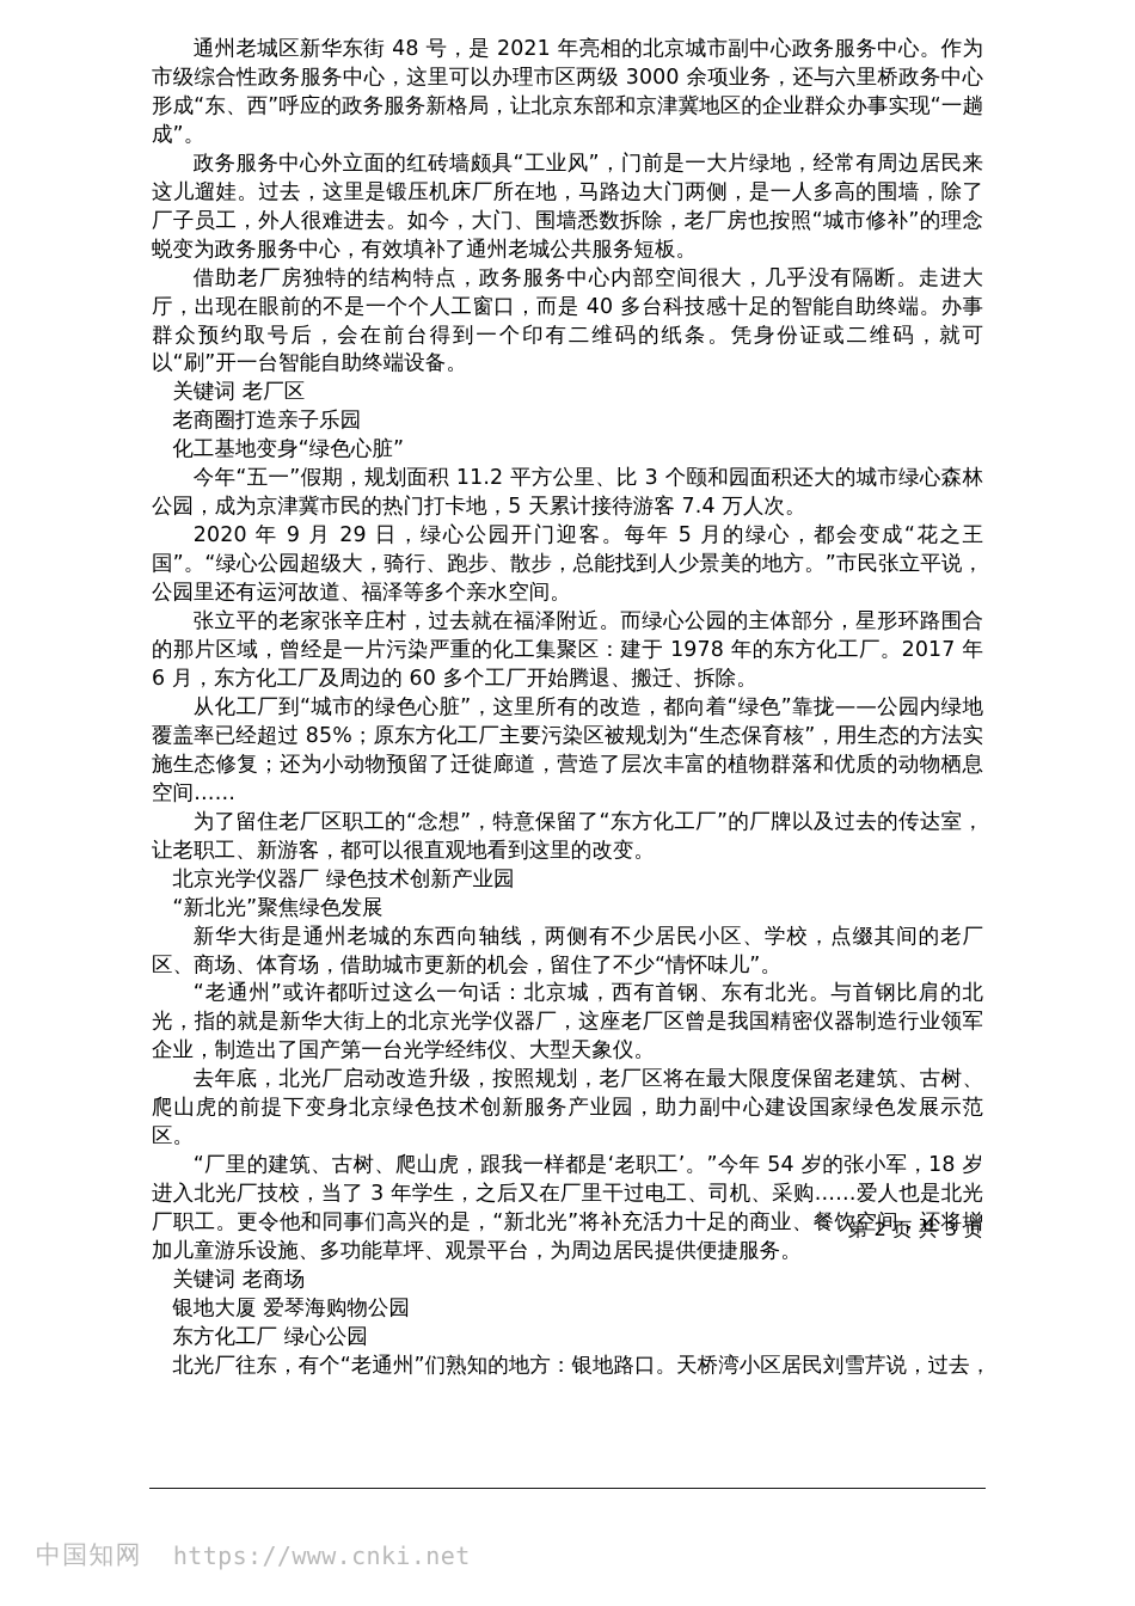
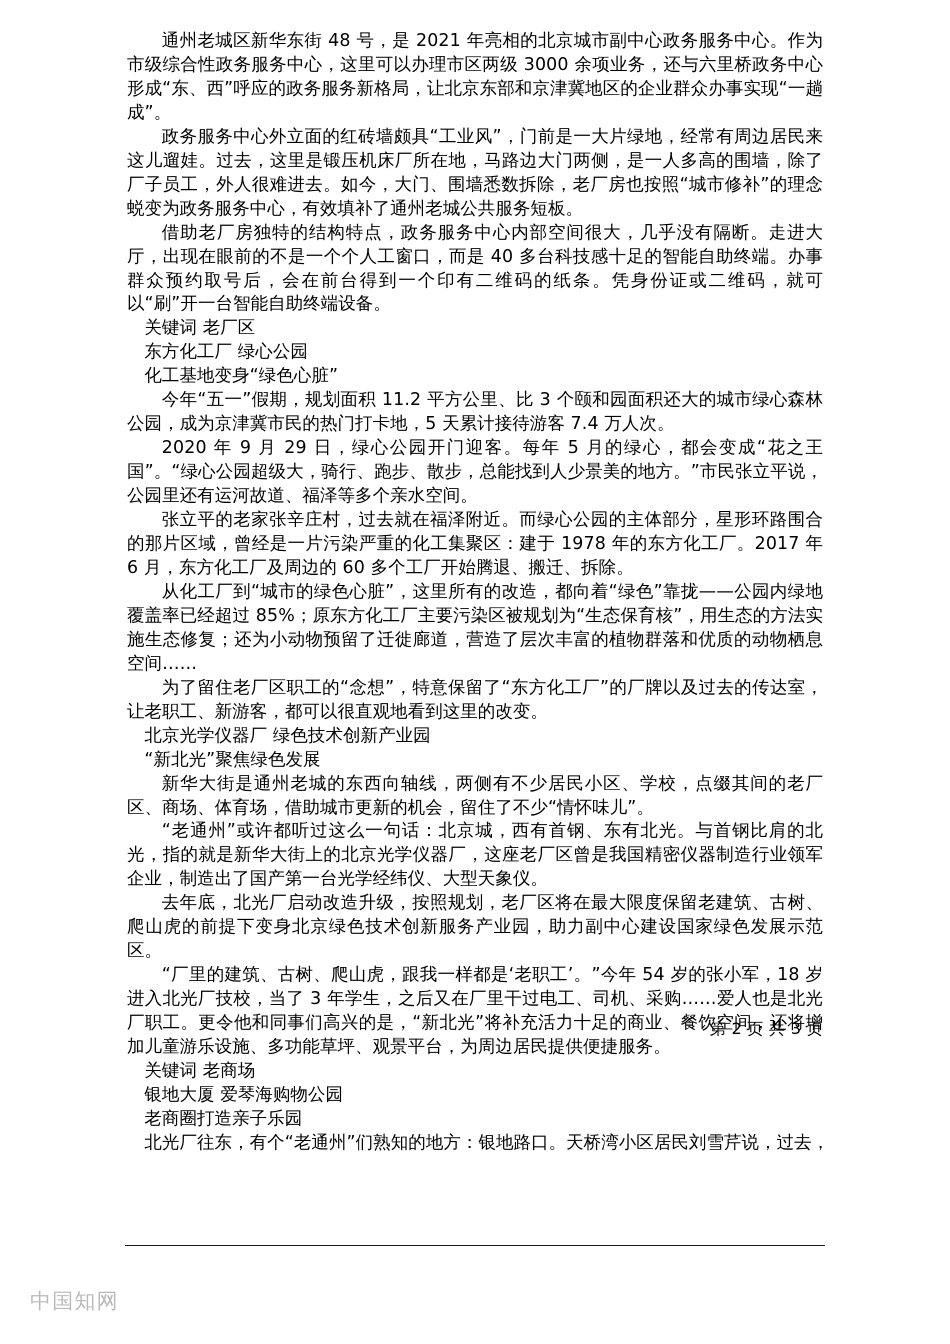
  通州老城区新华东街 48 号，是 2021 年亮相的北京城市副中心政务服务中心。作为市级综合性政务服务中心，这里可以办理市区两级 3000 余项业务，还与六里桥政务中心形成“东、西”呼应的政务服务新格局，让北京东部和京津冀地区的企业群众办事实现“一趟成”。
  政务服务中心外立面的红砖墙颇具“工业风”，门前是一大片绿地，经常有周边居民来这儿遛娃。过去，这里是锻压机床厂所在地，马路边大门两侧，是一人多高的围墙，除了厂子员工，外人很难进去。如今，大门、围墙悉数拆除，老厂房也按照“城市修补”的理念蜕变为政务服务中心，有效填补了通州老城公共服务短板。
  借助老厂房独特的结构特点，政务服务中心内部空间很大，几乎没有隔断。走进大厅，出现在眼前的不是一个个人工窗口，而是 40 多台科技感十足的智能自助终端。办事群众预约取号后，会在前台得到一个印有二维码的纸条。凭身份证或二维码，就可以“刷”开一台智能自助终端设备。
  关键词 老厂区
- 老商圈打造亲子乐园
+ 东方化工厂 绿心公园
  化工基地变身“绿色心脏”
  今年“五一”假期，规划面积 11.2 平方公里、比 3 个颐和园面积还大的城市绿心森林公园，成为京津冀市民的热门打卡地，5 天累计接待游客 7.4 万人次。
  2020 年 9 月 29 日，绿心公园开门迎客。每年 5 月的绿心，都会变成“花之王国”。“绿心公园超级大，骑行、跑步、散步，总能找到人少景美的地方。”市民张立平说，公园里还有运河故道、福泽等多个亲水空间。
  张立平的老家张辛庄村，过去就在福泽附近。而绿心公园的主体部分，星形环路围合的那片区域，曾经是一片污染严重的化工集聚区：建于 1978 年的东方化工厂。2017 年 6 月，东方化工厂及周边的 60 多个工厂开始腾退、搬迁、拆除。
  从化工厂到“城市的绿色心脏”，这里所有的改造，都向着“绿色”靠拢——公园内绿地覆盖率已经超过 85%；原东方化工厂主要污染区被规划为“生态保育核”，用生态的方法实施生态修复；还为小动物预留了迁徙廊道，营造了层次丰富的植物群落和优质的动物栖息空间……
  为了留住老厂区职工的“念想”，特意保留了“东方化工厂”的厂牌以及过去的传达室，让老职工、新游客，都可以很直观地看到这里的改变。
  北京光学仪器厂 绿色技术创新产业园
  “新北光”聚焦绿色发展
  新华大街是通州老城的东西向轴线，两侧有不少居民小区、学校，点缀其间的老厂区、商场、体育场，借助城市更新的机会，留住了不少“情怀味儿”。
  “老通州”或许都听过这么一句话：北京城，西有首钢、东有北光。与首钢比肩的北光，指的就是新华大街上的北京光学仪器厂，这座老厂区曾是我国精密仪器制造行业领军企业，制造出了国产第一台光学经纬仪、大型天象仪。
  去年底，北光厂启动改造升级，按照规划，老厂区将在最大限度保留老建筑、古树、爬山虎的前提下变身北京绿色技术创新服务产业园，助力副中心建设国家绿色发展示范区。
  “厂里的建筑、古树、爬山虎，跟我一样都是‘老职工’。”今年 54 岁的张小军，18 岁进入北光厂技校，当了 3 年学生，之后又在厂里干过电工、司机、采购……爱人也是北光厂职工。更令他和同事们高兴的是，“新北光”将补充活力十足的商业、餐饮空间，还将增加儿童游乐设施、多功能草坪、观景平台，为周边居民提供便捷服务。
  关键词 老商场
  银地大厦 爱琴海购物公园
- 东方化工厂 绿心公园
+ 老商圈打造亲子乐园
  北光厂往东，有个“老通州”们熟知的地方：银地路口。天桥湾小区居民刘雪芹说，过去，
  第 2 页 共 3 页
  中国知网
- https://www.cnki.net
